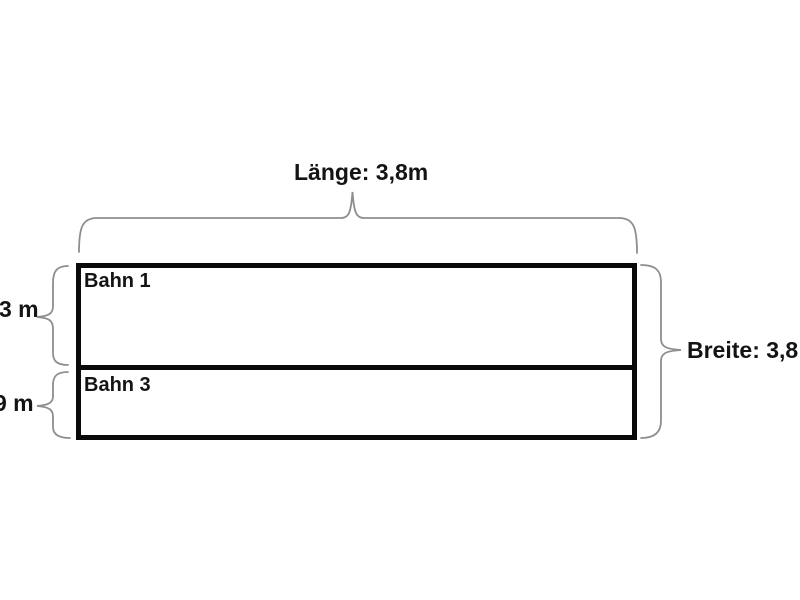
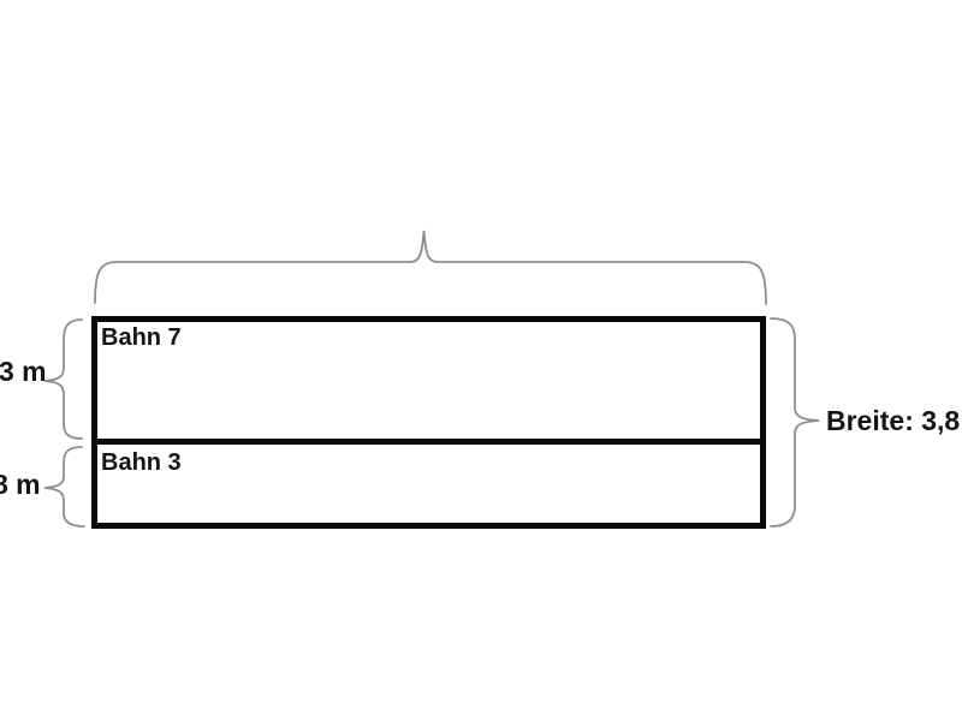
- Länge: 3,8m
  Breite: 3,8
  3 m
- 9 m
+ 8 m
- Bahn 1
+ Bahn 7
  Bahn 3
